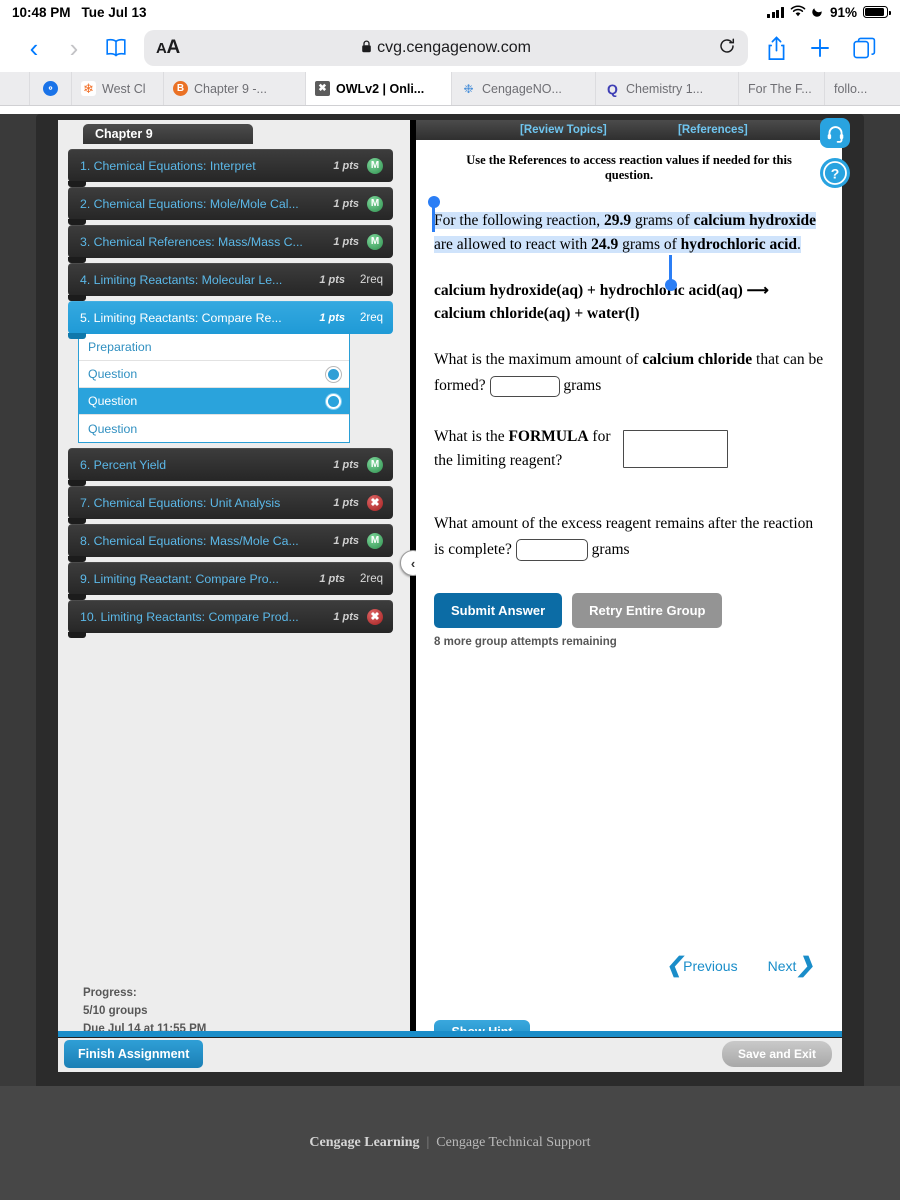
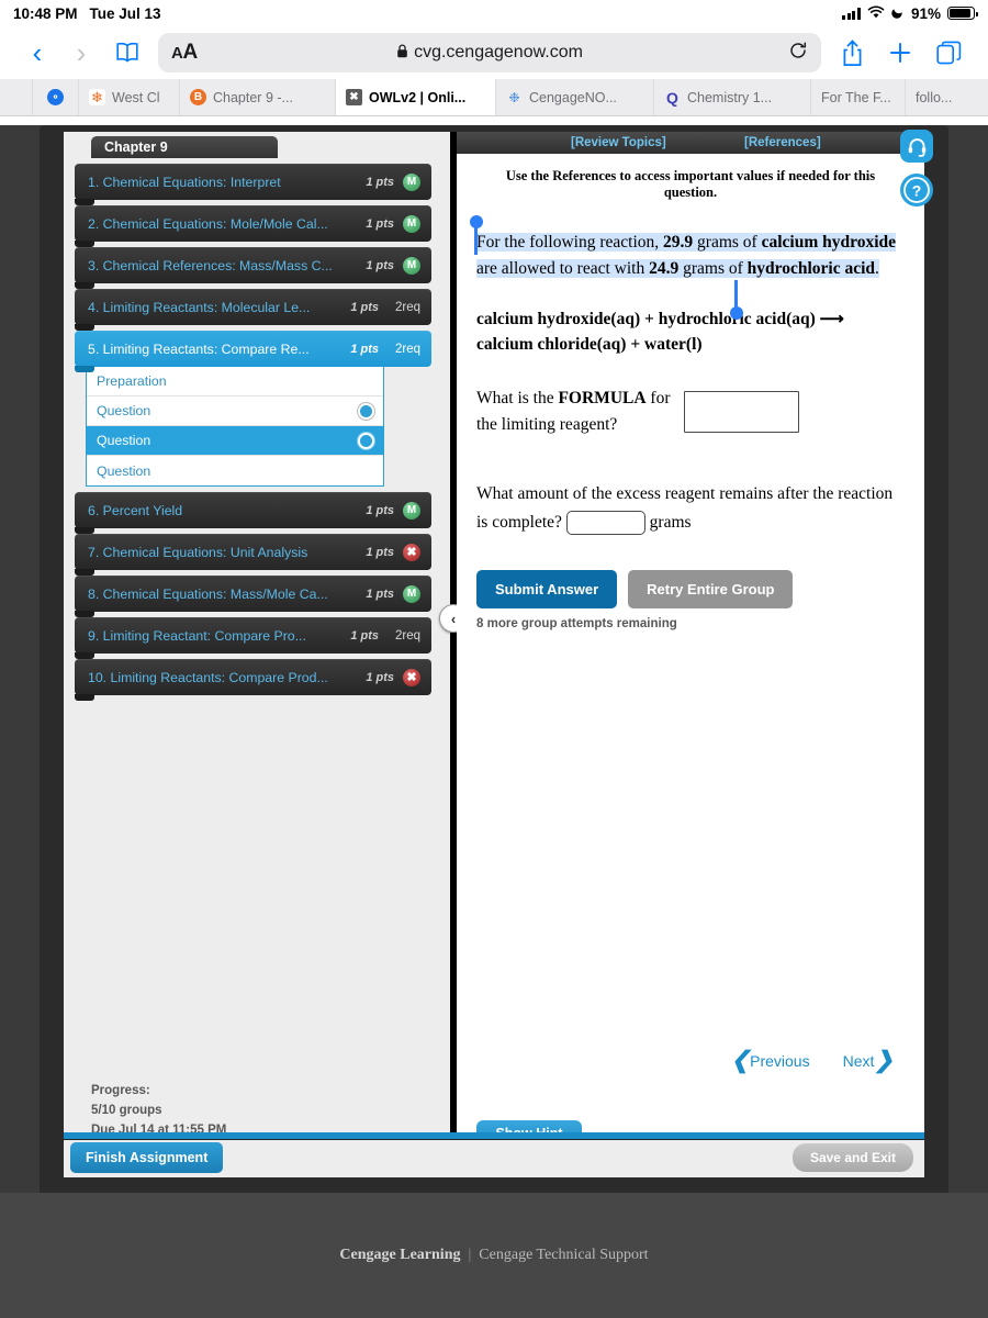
  10:48 PM
  Tue Jul 13
  91%
  ‹
  ›
  AA
  cvg.cengagenow.com
  ⚬
  ❄
  West Cl
  B
  Chapter 9 -...
  ✖
  OWLv2 | Onli...
  ❉
  CengageNO...
  Q
  Chemistry 1...
  For The F...
  follo...
  ?
  Chapter 9
  1. Chemical Equations: Interpret
  1 pts
  M
  2. Chemical Equations: Mole/Mole Cal...
  1 pts
  M
  3. Chemical References: Mass/Mass C...
  1 pts
  M
  4. Limiting Reactants: Molecular Le...
  1 pts
  2req
  5. Limiting Reactants: Compare Re...
  1 pts
  2req
  Preparation
  Question
  Question
  Question
  6. Percent Yield
  1 pts
  M
  7. Chemical Equations: Unit Analysis
  1 pts
  ✖
  8. Chemical Equations: Mass/Mole Ca...
  1 pts
  M
  9. Limiting Reactant: Compare Pro...
  1 pts
  2req
  10. Limiting Reactants: Compare Prod...
  1 pts
  ✖
  Progress:
  5/10 groups
  Due Jul 14 at 11:55 PM
  ‹
  [Review Topics]
  [References]
- Use the References to access reaction values if needed for this question.
+ Use the References to access important values if needed for this question.
  For the following reaction, 29.9 grams of calcium hydroxide are allowed to react with 24.9 grams of hydrochloric acid.
  calcium hydroxide(aq) + hydrochloic acid(aq) ⟶ calcium chloride(aq) + water(l)
- What is the maximum amount of calcium chloride that can be formed? grams
  What is the FORMULA for the limiting reagent?
  What amount of the excess reagent remains after the reaction is complete? grams
  Submit Answer
  Retry Entire Group
  8 more group attempts remaining
  ❮
  Previous
  Next
  ❯
  Finish Assignment
  Save and Exit
  Cengage Learning | Cengage Technical Support
